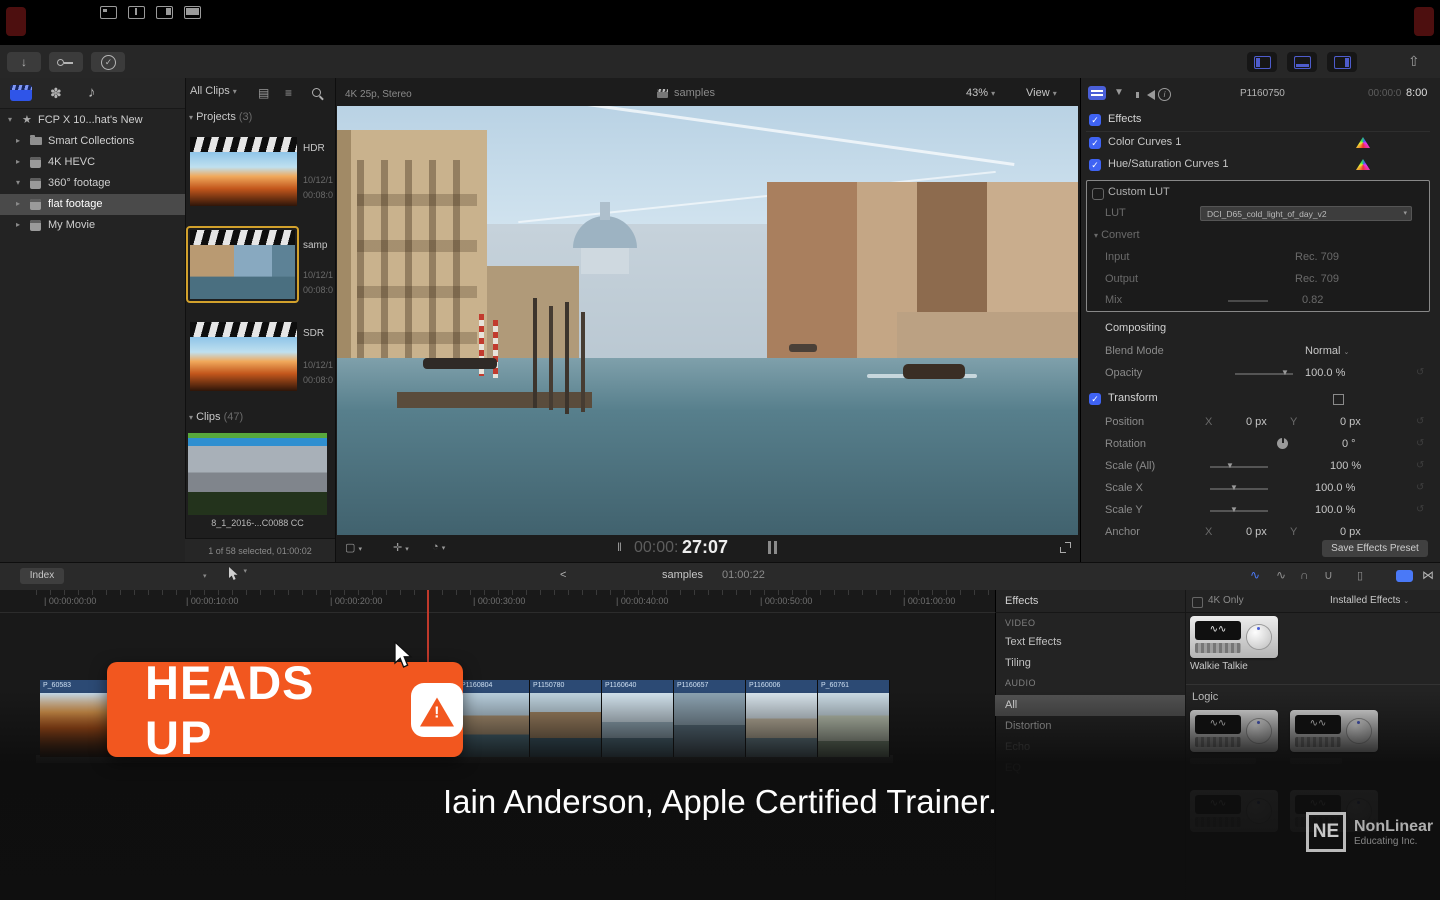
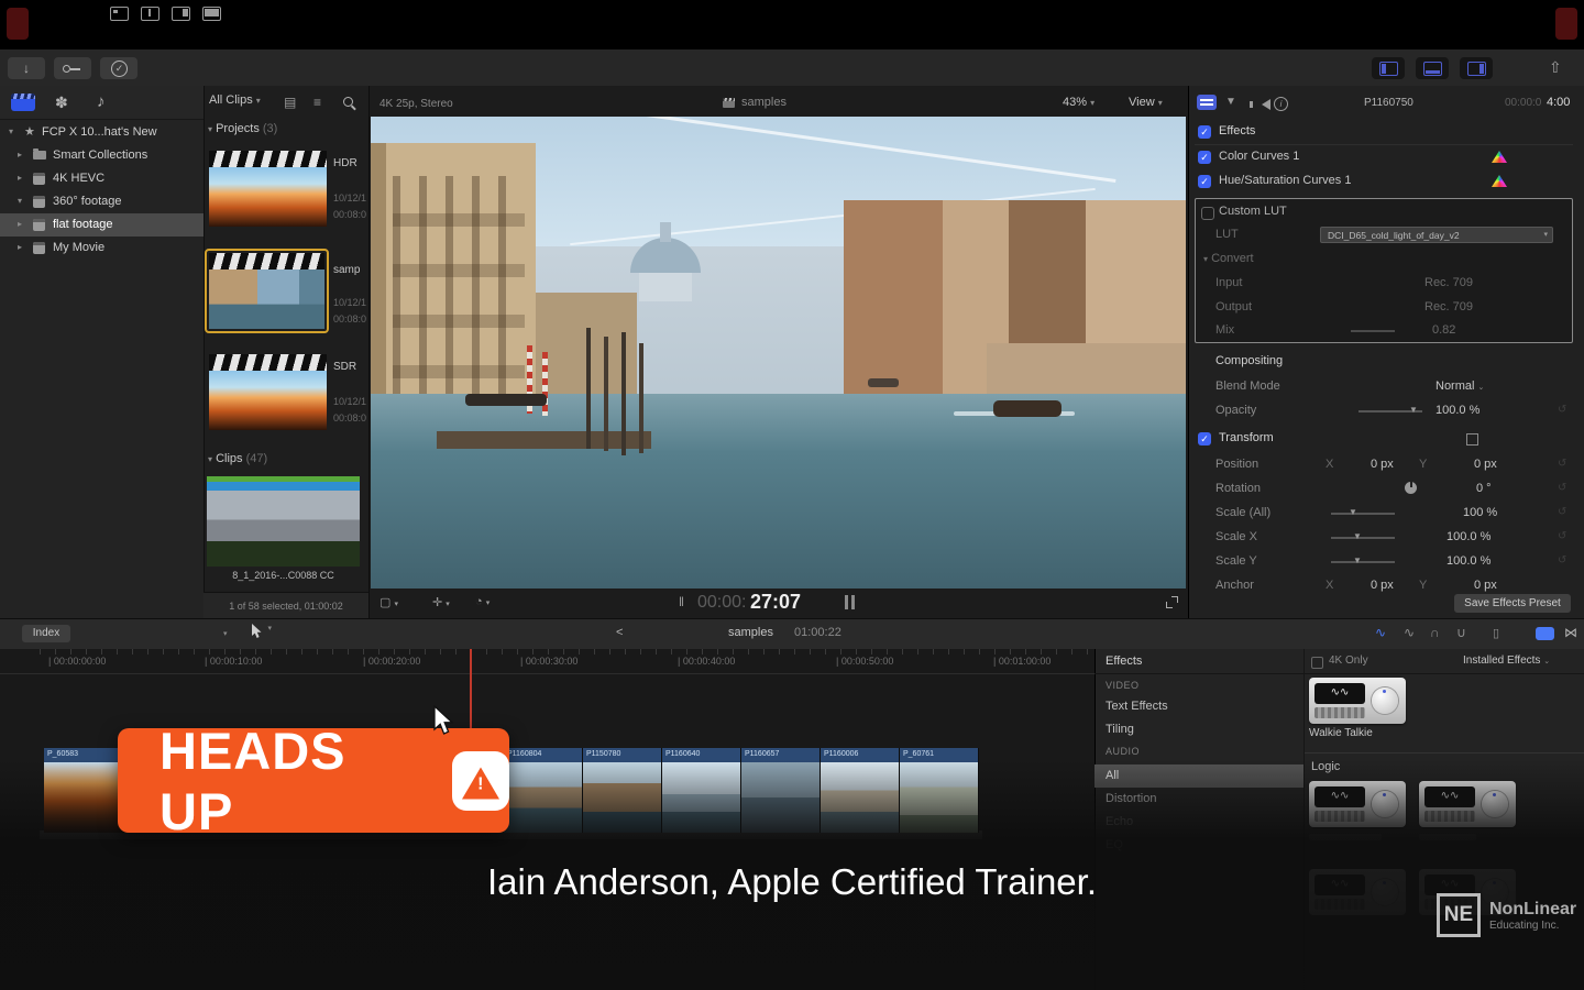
  ↓
  ✓
  ⇧
  ✽
  ♪
  ▾
  ★
  FCP X 10...hat's New
  ▸
  Smart Collections
  ▸
  4K HEVC
  ▾
  360° footage
  ▸
  flat footage
  ▸
  My Movie
  All Clips ▾
  ▤
  ≡
  ▾ Projects (3)
  HDR
  10/12/1
  00:08:0
  samp
  10/12/1
  00:08:0
  SDR
  10/12/1
  00:08:0
  ▾ Clips (47)
  8_1_2016-...C0088 CC
  1 of 58 selected, 01:00:02
  4K 25p, Stereo
  samples
  43% ▾
  View ▾
  ‖
  00:00:
  27:07
  ▼
  i
  P1160750
  00:00:0
- 8:00
+ 4:00
  ✓
  Effects
  ✓
  Color Curves 1
  ✓
  Hue/Saturation Curves 1
  Custom LUT
  LUT
  DCI_D65_cold_light_of_day_v2
  ▾ Convert
  Input
  Rec. 709
  Output
  Rec. 709
  Mix
  0.82
  Compositing
  Blend Mode
  Normal
  Opacity
  ▼
  100.0 %
  ↺
  ✓
  Transform
  Position
  X
  0 px
  Y
  0 px
  ↺
  Rotation
  0 °
  ↺
  Scale (All)
  ▼
  100 %
  ↺
  Scale X
  ▼
  100.0 %
  ↺
  Scale Y
  ▼
  100.0 %
  ↺
  Anchor
  X
  0 px
  Y
  0 px
  Save Effects Preset
  Index
  <
  samples
  01:00:22
  ∿
  ∿
  ∩
  ∪
  ▯
  ⋈
  | 00:00:00:00
  | 00:00:10:00
  | 00:00:20:00
  | 00:00:30:00
  | 00:00:40:00
  | 00:00:50:00
  | 00:01:00:00
  Effects
  4K Only
  Installed Effects
  VIDEO
  Text Effects
  Tiling
  AUDIO
  ∿∿
  Walkie Talkie
  HEADS UP
  !
  Iain Anderson, Apple Certified Trainer.
  NE
  NonLinear
  Educating Inc.
